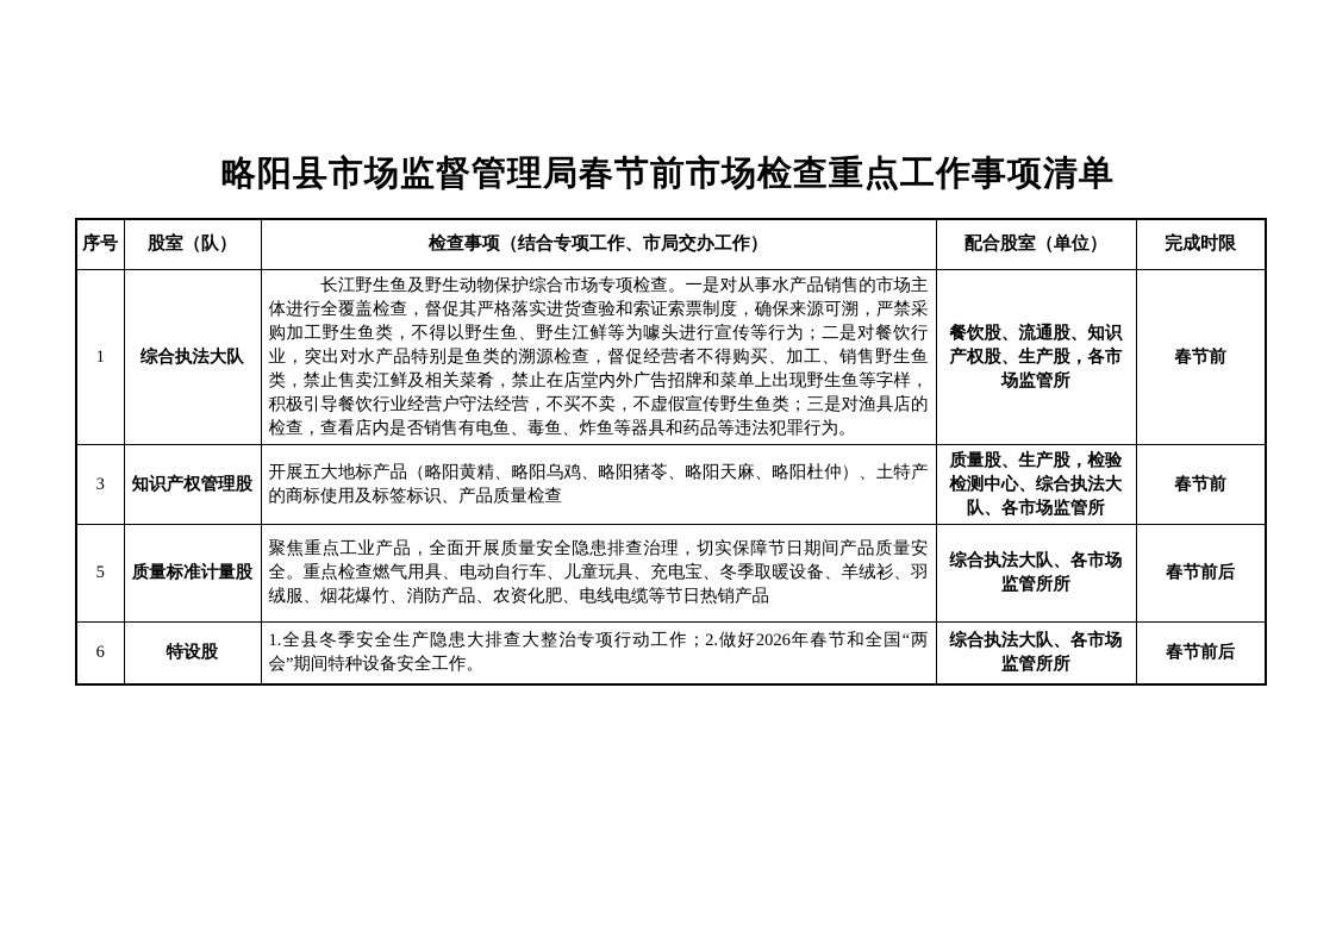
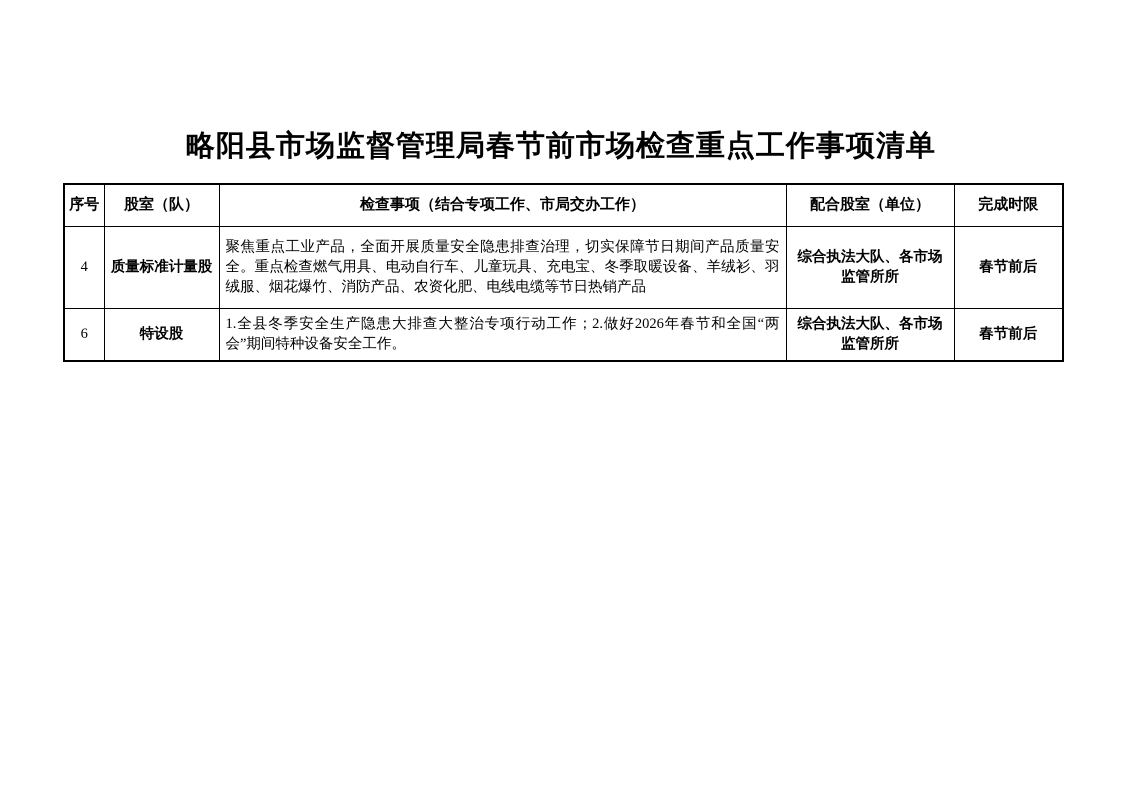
  略阳县市场监督管理局春节前市场检查重点工作事项清单
  序号	股室（队）	检查事项（结合专项工作、市局交办工作）	配合股室（单位）	完成时限
- 1	综合执法大队	长江野生鱼及野生动物保护综合市场专项检查。一是对从事水产品销售的市场主体进行全覆盖检查，督促其严格落实进货查验和索证索票制度，确保来源可溯，严禁采购加工野生鱼类，不得以野生鱼、野生江鲜等为噱头进行宣传等行为；二是对餐饮行业，突出对水产品特别是鱼类的溯源检查，督促经营者不得购买、加工、销售野生鱼类，禁止售卖江鲜及相关菜肴，禁止在店堂内外广告招牌和菜单上出现野生鱼等字样，积极引导餐饮行业经营户守法经营，不买不卖，不虚假宣传野生鱼类；三是对渔具店的检查，查看店内是否销售有电鱼、毒鱼、炸鱼等器具和药品等违法犯罪行为。	餐饮股、流通股、知识产权股、生产股，各市场监管所	春节前
- 3	知识产权管理股	开展五大地标产品（略阳黄精、略阳乌鸡、略阳猪苓、略阳天麻、略阳杜仲）、土特产的商标使用及标签标识、产品质量检查	质量股、生产股，检验检测中心、综合执法大队、各市场监管所	春节前
- 5	质量标准计量股	聚焦重点工业产品，全面开展质量安全隐患排查治理，切实保障节日期间产品质量安全。重点检查燃气用具、电动自行车、儿童玩具、充电宝、冬季取暖设备、羊绒衫、羽绒服、烟花爆竹、消防产品、农资化肥、电线电缆等节日热销产品	综合执法大队、各市场监管所所	春节前后
+ 4	质量标准计量股	聚焦重点工业产品，全面开展质量安全隐患排查治理，切实保障节日期间产品质量安全。重点检查燃气用具、电动自行车、儿童玩具、充电宝、冬季取暖设备、羊绒衫、羽绒服、烟花爆竹、消防产品、农资化肥、电线电缆等节日热销产品	综合执法大队、各市场监管所所	春节前后
  6	特设股	1.全县冬季安全生产隐患大排查大整治专项行动工作；2.做好2026年春节和全国“两会”期间特种设备安全工作。	综合执法大队、各市场监管所所	春节前后
